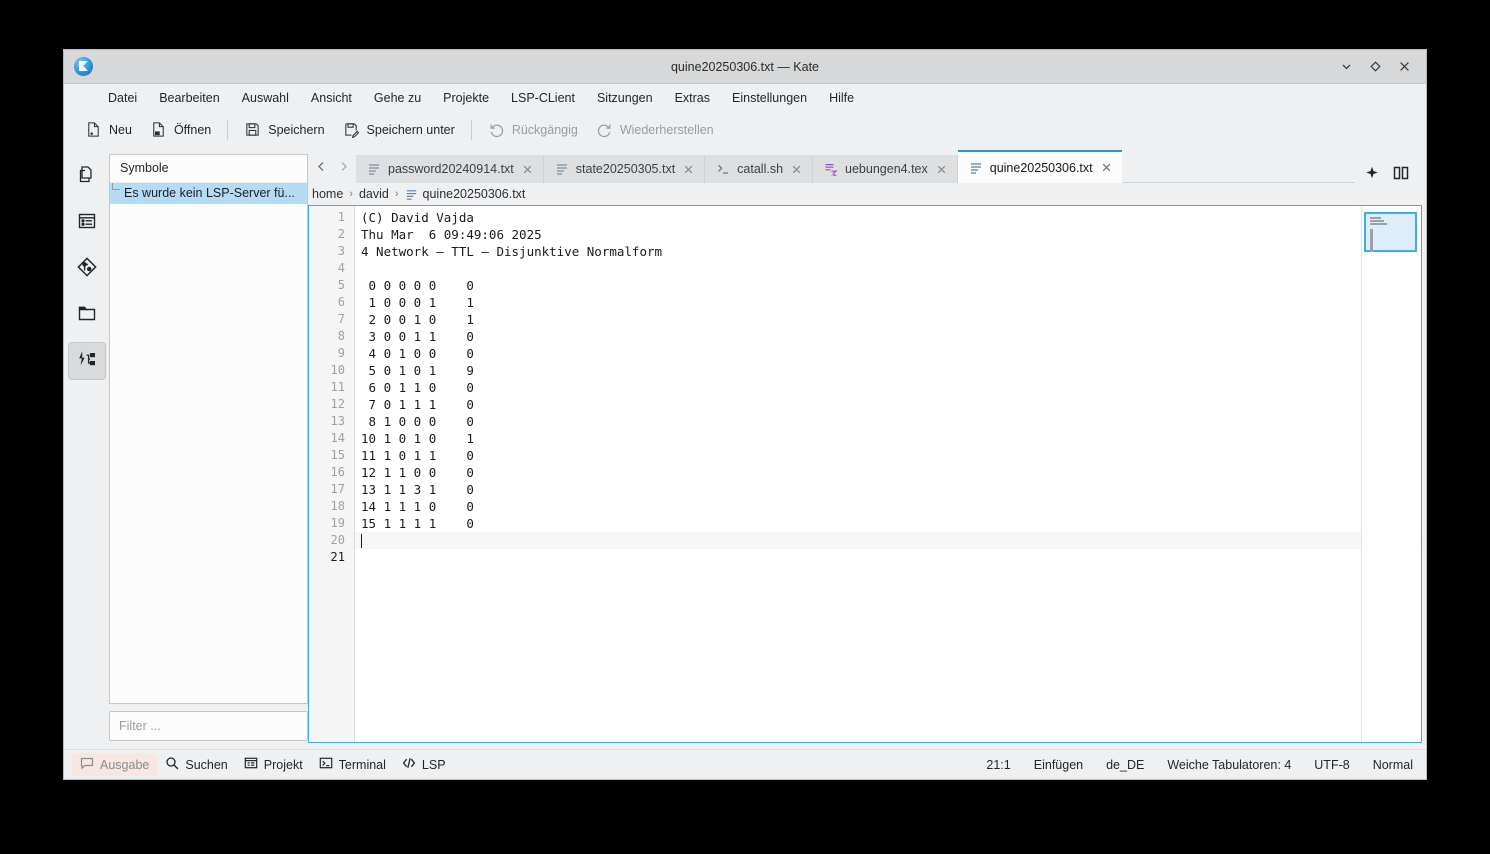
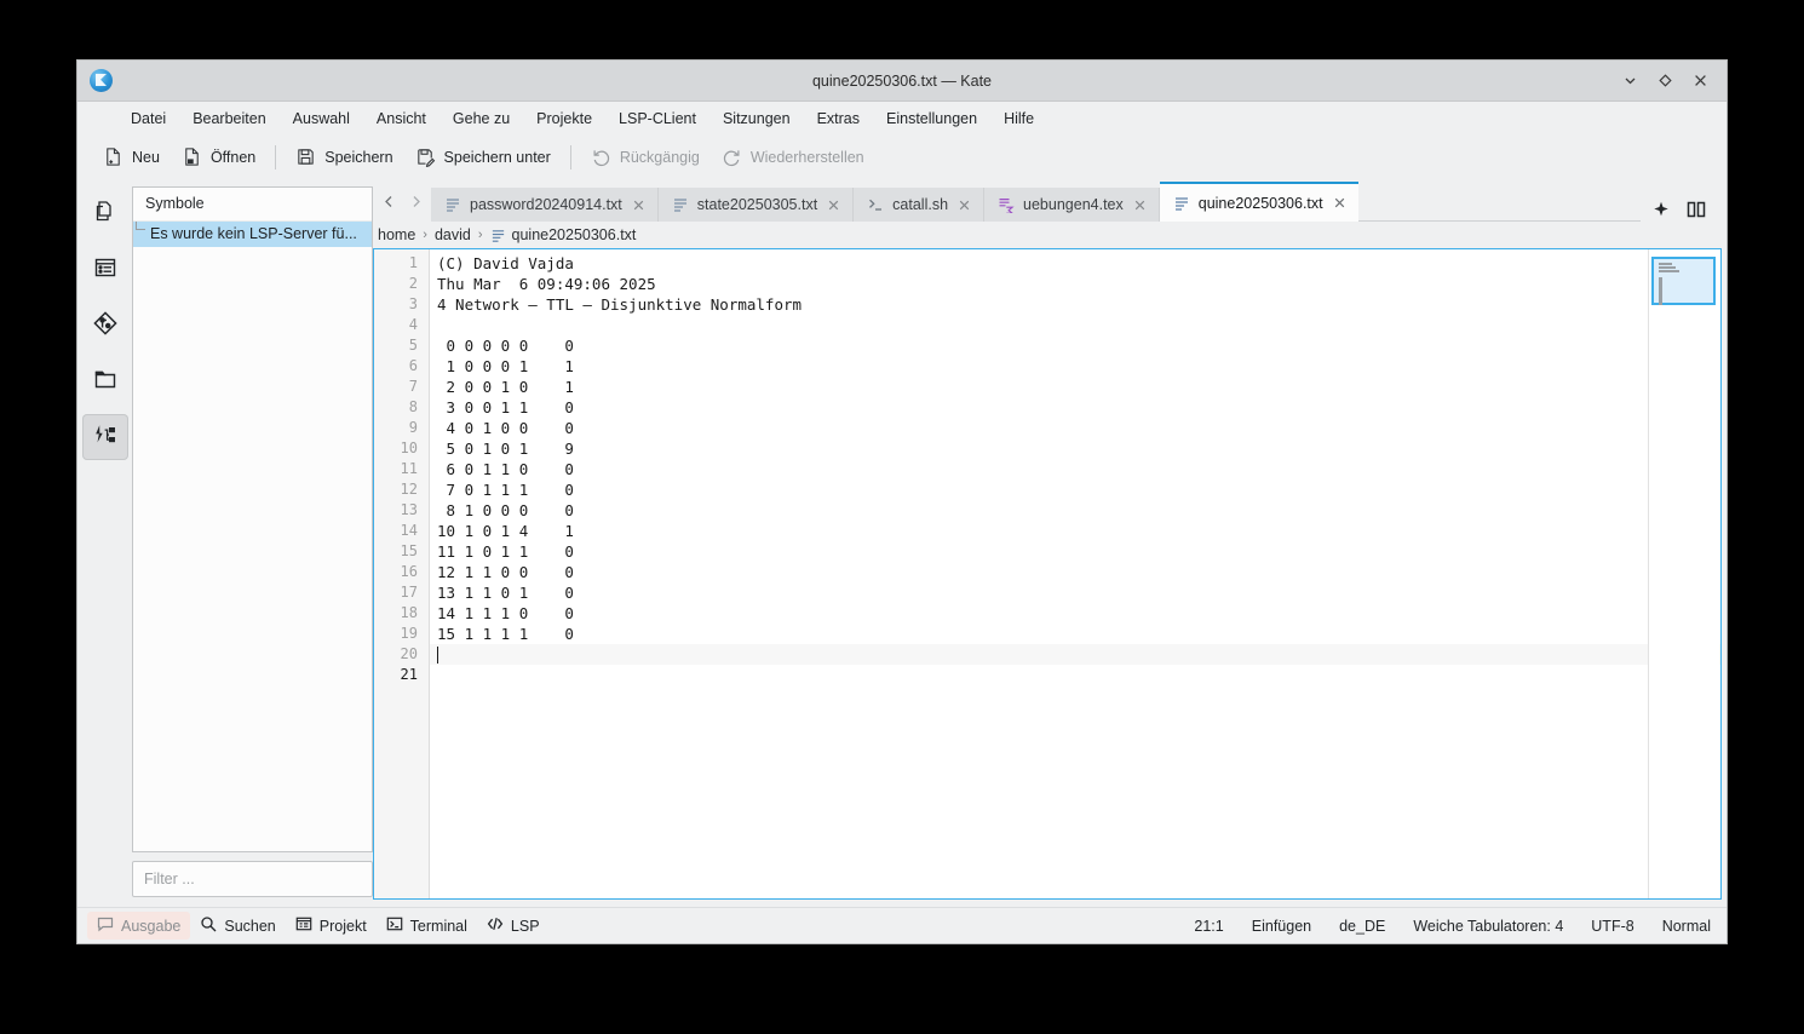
  quine20250306.txt — Kate
  Datei
  Bearbeiten
  Auswahl
  Ansicht
  Gehe zu
  Projekte
  LSP-CLient
  Sitzungen
  Extras
  Einstellungen
  Hilfe
  Neu
  Öffnen
  Speichern
  Speichern unter
  Rückgängig
  Wiederherstellen
  Symbole
  Es wurde kein LSP-Server fü...
  Filter ...
  password20240914.txt
  state20250305.txt
  catall.sh
  uebungen4.tex
  quine20250306.txt
  home
  ›
  david
  ›
  quine20250306.txt
  1
  2
  3
  4
  5
  6
  7
  8
  9
  10
  11
  12
  13
  14
  15
  16
  17
  18
  19
  20
  21
  (C) David Vajda
  Thu Mar 6 09:49:06 2025
  4 Network – TTL – Disjunktive Normalform
  0 0 0 0 0 0
  1 0 0 0 1 1
  2 0 0 1 0 1
  3 0 0 1 1 0
  4 0 1 0 0 0
  5 0 1 0 1 9
  6 0 1 1 0 0
  7 0 1 1 1 0
  8 1 0 0 0 0
- 10 1 0 1 0 1
+ 10 1 0 1 4 1
  11 1 0 1 1 0
  12 1 1 0 0 0
- 13 1 1 3 1 0
+ 13 1 1 0 1 0
  14 1 1 1 0 0
  15 1 1 1 1 0
  Ausgabe
  Suchen
  Projekt
  Terminal
  LSP
  21:1
  Einfügen
  de_DE
  Weiche Tabulatoren: 4
  UTF-8
  Normal
